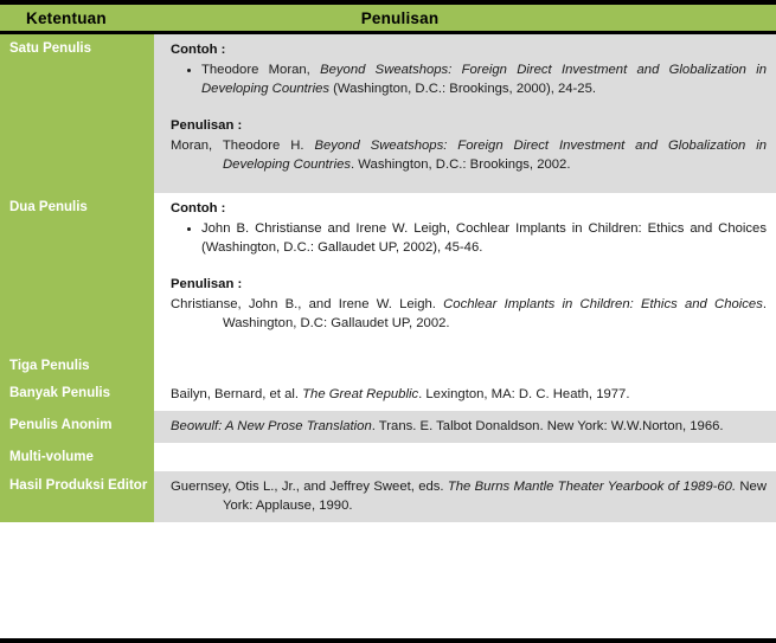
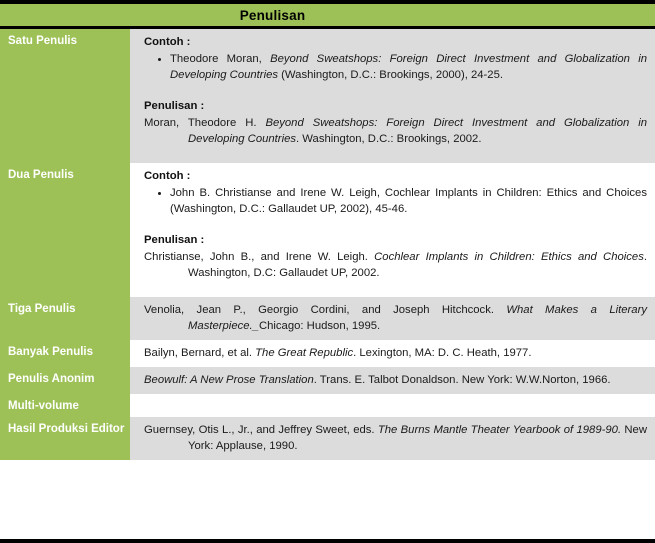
- Ketentuan
  Penulisan
  Satu Penulis
  Contoh :
  Theodore Moran, Beyond Sweatshops: Foreign Direct Investment and Globalization in Developing Countries (Washington, D.C.: Brookings, 2000), 24-25.
  Penulisan :
  Moran, Theodore H. Beyond Sweatshops: Foreign Direct Investment and Globalization in Developing Countries. Washington, D.C.: Brookings, 2002.
  Dua Penulis
  Contoh :
  John B. Christianse and Irene W. Leigh, Cochlear Implants in Children: Ethics and Choices (Washington, D.C.: Gallaudet UP, 2002), 45-46.
  Penulisan :
  Christianse, John B., and Irene W. Leigh. Cochlear Implants in Children: Ethics and Choices. Washington, D.C: Gallaudet UP, 2002.
  Tiga Penulis
+ Venolia, Jean P., Georgio Cordini, and Joseph Hitchcock. What Makes a Literary Masterpiece._Chicago: Hudson, 1995.
  Banyak Penulis
  Bailyn, Bernard, et al. The Great Republic. Lexington, MA: D. C. Heath, 1977.
  Penulis Anonim
  Beowulf: A New Prose Translation. Trans. E. Talbot Donaldson. New York: W.W.Norton, 1966.
  Multi-volume
  Hasil Produksi Editor
- Guernsey, Otis L., Jr., and Jeffrey Sweet, eds. The Burns Mantle Theater Yearbook of 1989-60. New York: Applause, 1990.
+ Guernsey, Otis L., Jr., and Jeffrey Sweet, eds. The Burns Mantle Theater Yearbook of 1989-90. New York: Applause, 1990.
